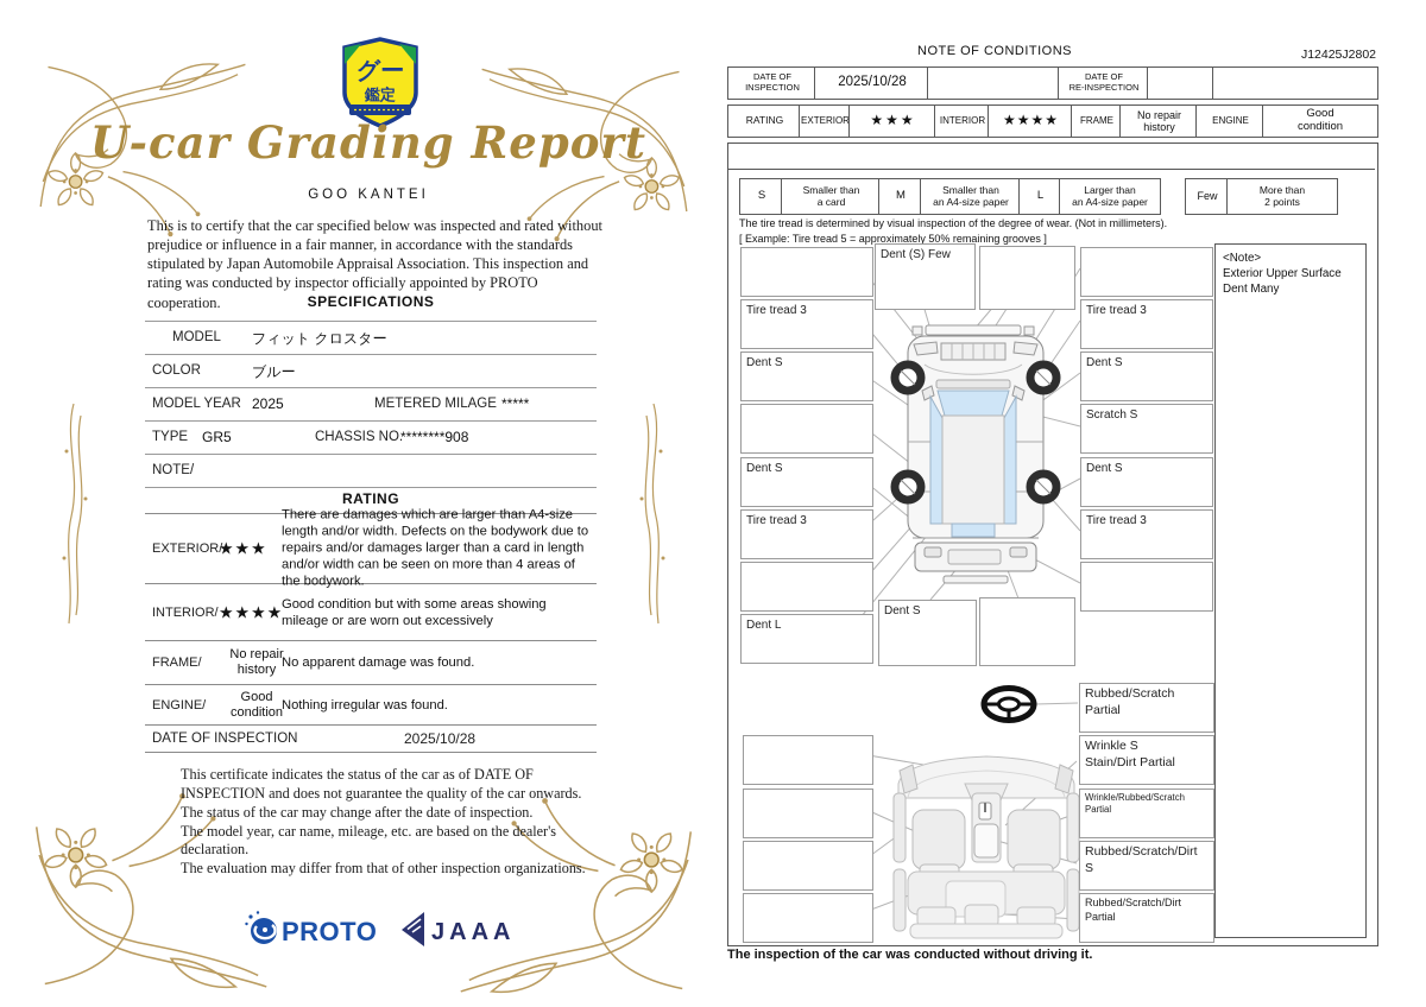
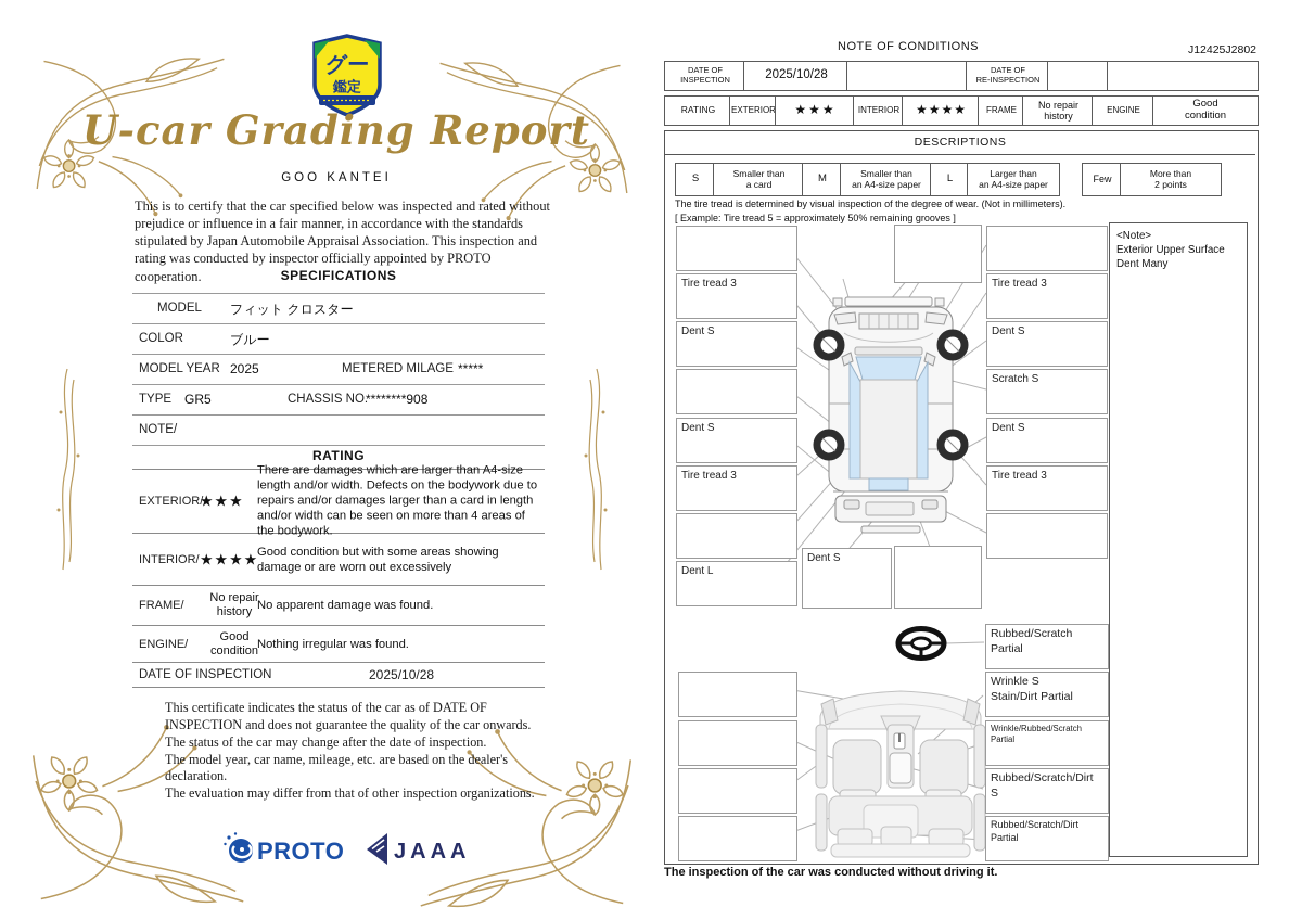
  グー
  鑑定
  U-car Grading Report
  GOO KANTEI
  This is to certify that the car specified below was inspected and rated without prejudice or influence in a fair manner, in accordance with the standards stipulated by Japan Automobile Appraisal Association. This inspection and rating was conducted by inspector officially appointed by PROTO cooperation.
  SPECIFICATIONS
  MODEL
  フィット クロスター
  COLOR
  ブルー
  MODEL YEAR
  2025
  METERED MILAGE
  *****
  TYPE
  GR5
  CHASSIS NO.
  ********908
  NOTE/
  RATING
  EXTERIOR/
  ★★★
  There are damages which are larger than A4-size length and/or width. Defects on the bodywork due to repairs and/or damages larger than a card in length and/or width can be seen on more than 4 areas of the bodywork.
  INTERIOR/
  ★★★★
- Good condition but with some areas showing mileage or are worn out excessively
+ Good condition but with some areas showing damage or are worn out excessively
  FRAME/
  No repair
  history
  No apparent damage was found.
  ENGINE/
  Good
  condition
  Nothing irregular was found.
  DATE OF INSPECTION
  2025/10/28
  This certificate indicates the status of the car as of DATE OF
  INSPECTION and does not guarantee the quality of the car onwards.
  The status of the car may change after the date of inspection.
  The model year, car name, mileage, etc. are based on the dealer's
  declaration.
  The evaluation may differ from that of other inspection organizations.
  PROTO
  JAAA
  NOTE OF CONDITIONS
  J12425J2802
  DATE OF
  INSPECTION
  2025/10/28
  DATE OF
  RE-INSPECTION
  RATING
  EXTERIOR
  ★★★
  INTERIOR
  ★★★★
  FRAME
  No repair
  history
  ENGINE
  Good
  condition
+ DESCRIPTIONS
  S
  Smaller than
  a card
  M
  Smaller than
  an A4-size paper
  L
  Larger than
  an A4-size paper
  Few
  More than
  2 points
  The tire tread is determined by visual inspection of the degree of wear. (Not in millimeters).
  [ Example: Tire tread 5 = approximately 50% remaining grooves ]
  Tire tread 3
  Dent S
  Dent S
  Tire tread 3
  Dent L
- Dent (S) Few
  Tire tread 3
  Dent S
  Scratch S
  Dent S
  Tire tread 3
  Dent S
  <Note>
  Exterior Upper Surface Dent Many
  Rubbed/Scratch Partial
  Wrinkle S
  Stain/Dirt Partial
  Wrinkle/Rubbed/Scratch Partial
  Rubbed/Scratch/Dirt S
  Rubbed/Scratch/Dirt Partial
  The inspection of the car was conducted without driving it.
